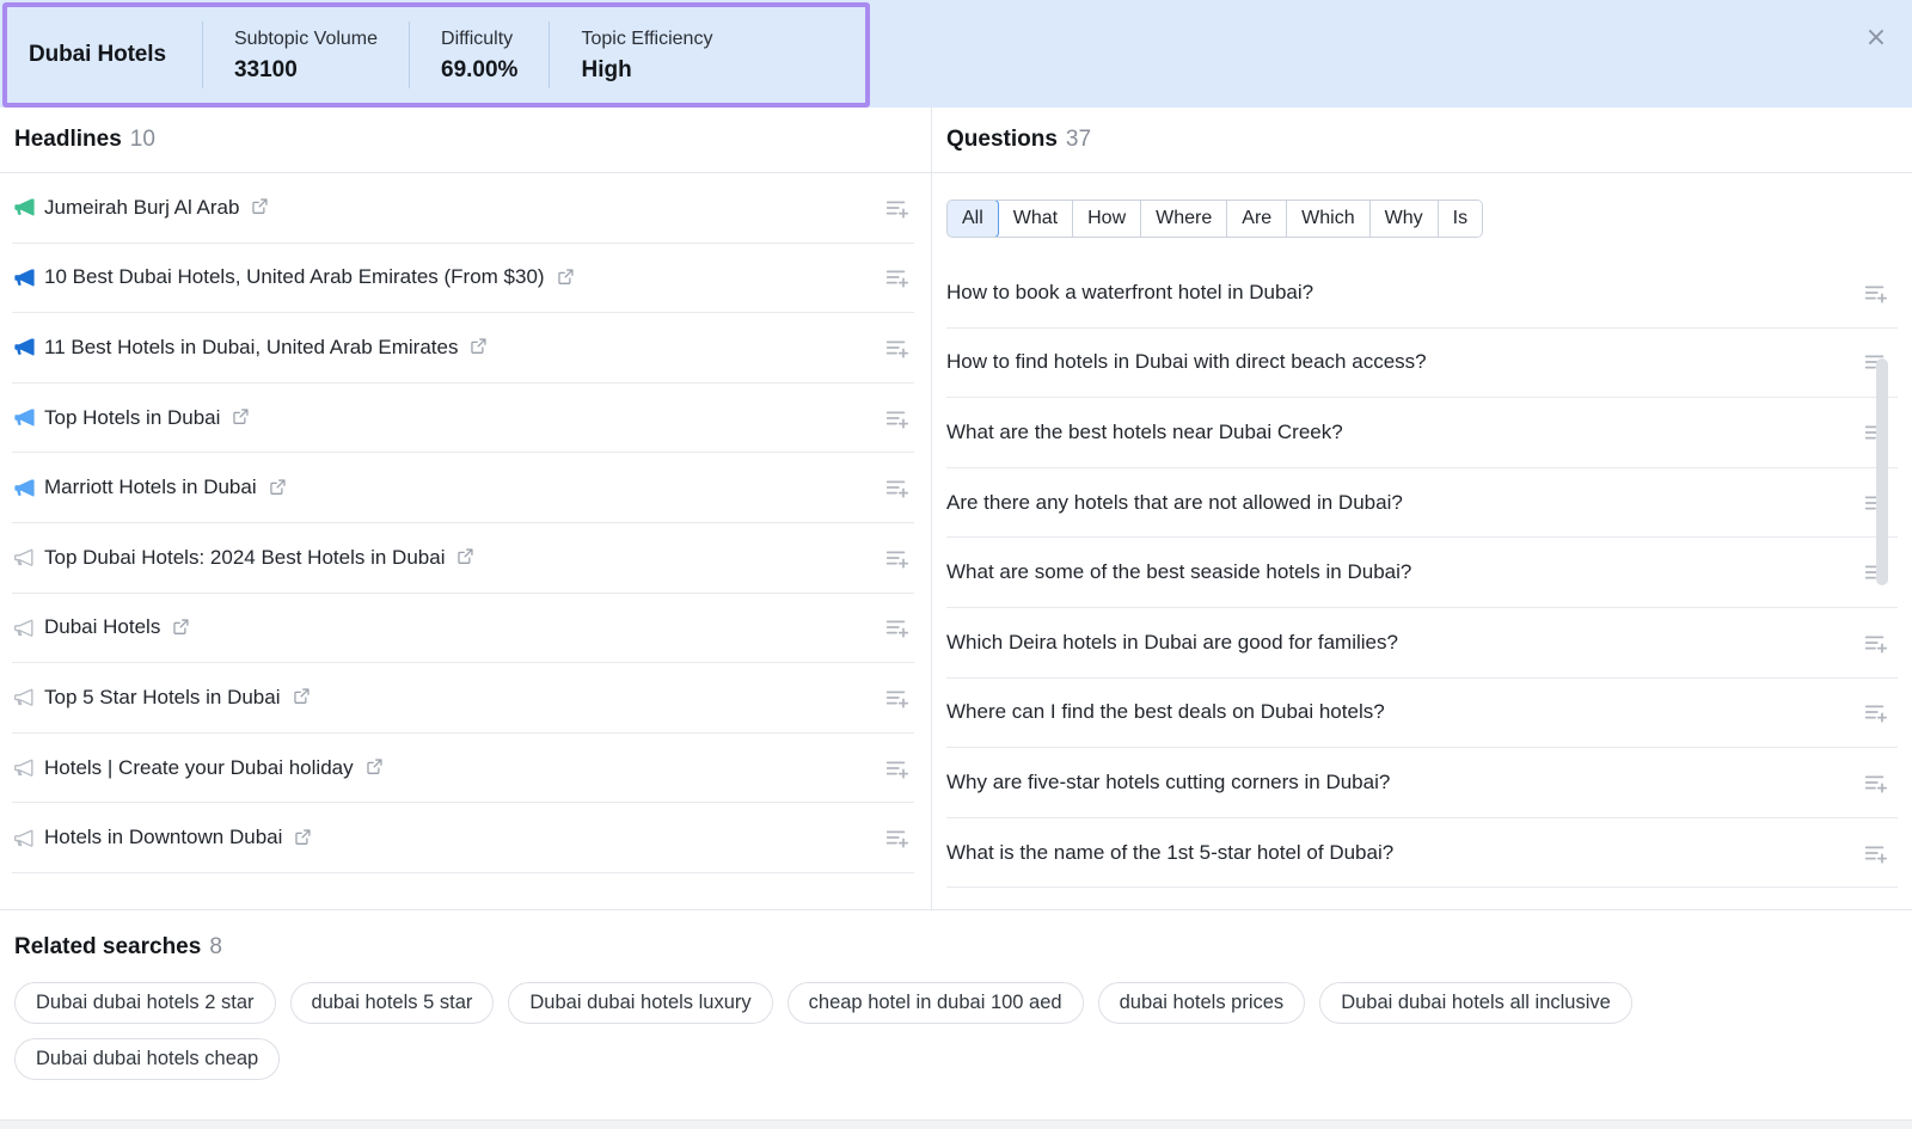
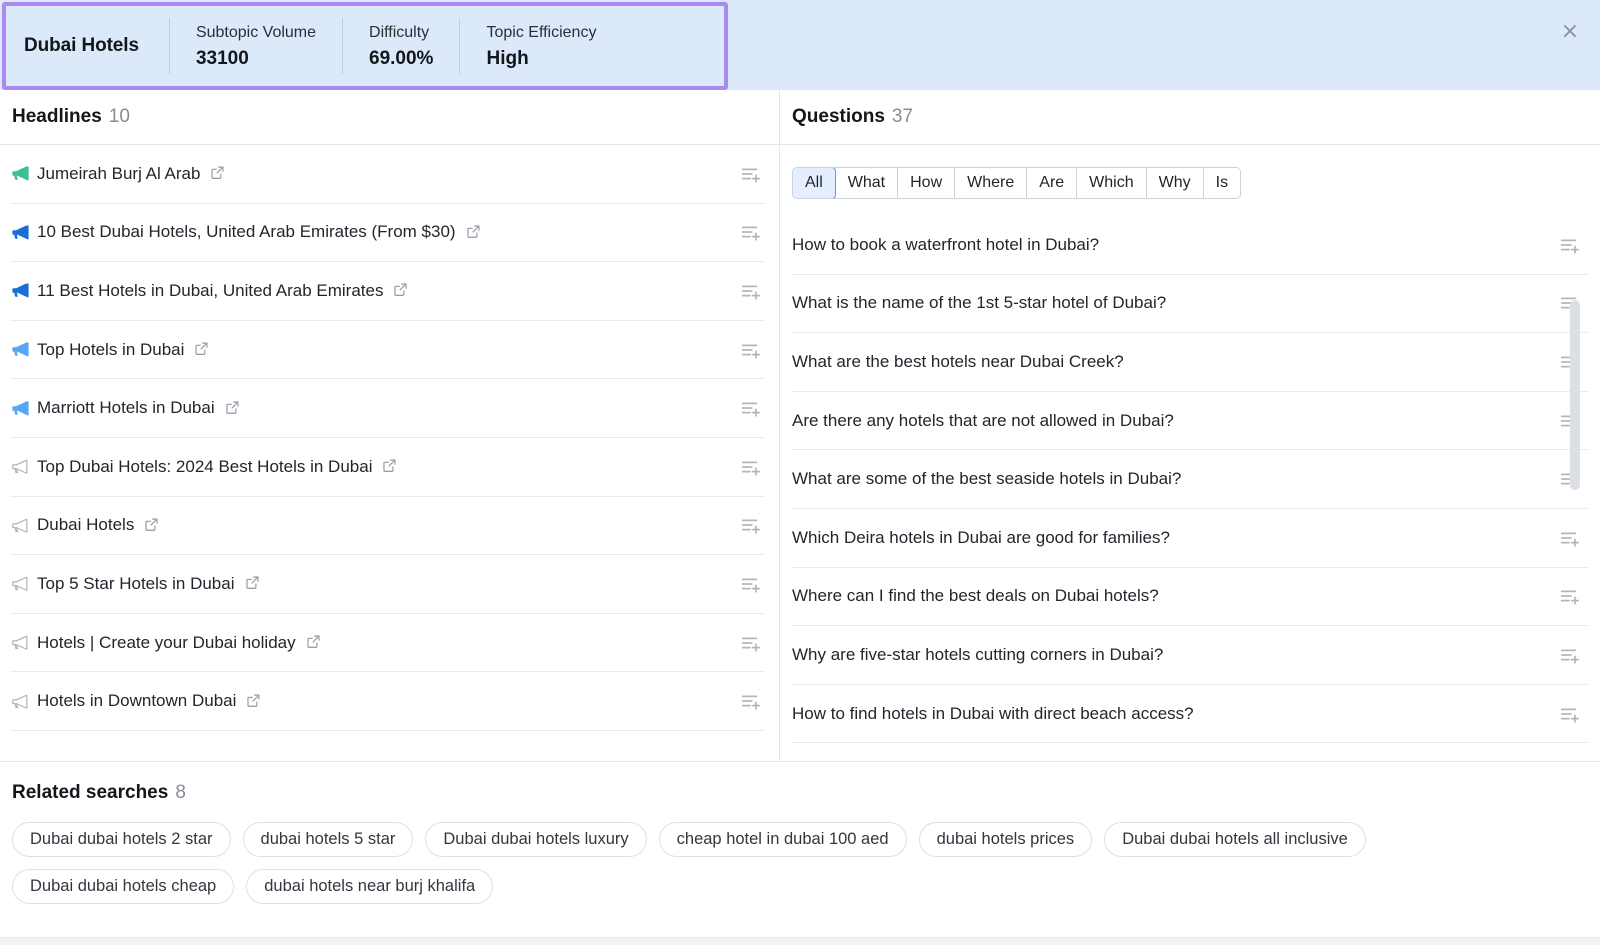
  Dubai Hotels
  Subtopic Volume
  33100
  Difficulty
  69.00%
  Topic Efficiency
  High
  ×
  Headlines
  10
  Jumeirah Burj Al Arab
  10 Best Dubai Hotels, United Arab Emirates (From $30)
  11 Best Hotels in Dubai, United Arab Emirates
  Top Hotels in Dubai
  Marriott Hotels in Dubai
  Top Dubai Hotels: 2024 Best Hotels in Dubai
  Dubai Hotels
  Top 5 Star Hotels in Dubai
  Hotels | Create your Dubai holiday
  Hotels in Downtown Dubai
  Questions
  37
  All
  What
  How
  Where
  Are
  Which
  Why
  Is
  How to book a waterfront hotel in Dubai?
- How to find hotels in Dubai with direct beach access?
+ What is the name of the 1st 5-star hotel of Dubai?
  What are the best hotels near Dubai Creek?
  Are there any hotels that are not allowed in Dubai?
  What are some of the best seaside hotels in Dubai?
  Which Deira hotels in Dubai are good for families?
  Where can I find the best deals on Dubai hotels?
  Why are five-star hotels cutting corners in Dubai?
- What is the name of the 1st 5-star hotel of Dubai?
+ How to find hotels in Dubai with direct beach access?
  Related searches
  8
  Dubai dubai hotels 2 star
  dubai hotels 5 star
  Dubai dubai hotels luxury
  cheap hotel in dubai 100 aed
  dubai hotels prices
  Dubai dubai hotels all inclusive
  Dubai dubai hotels cheap
+ dubai hotels near burj khalifa
